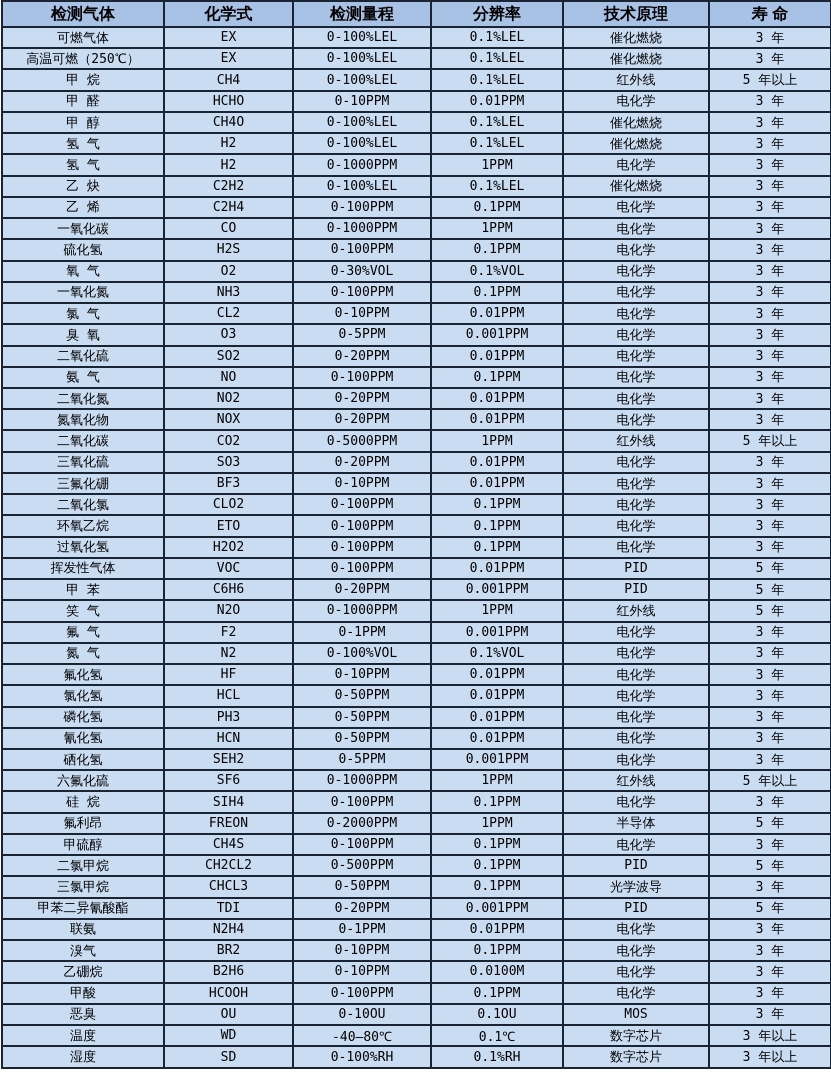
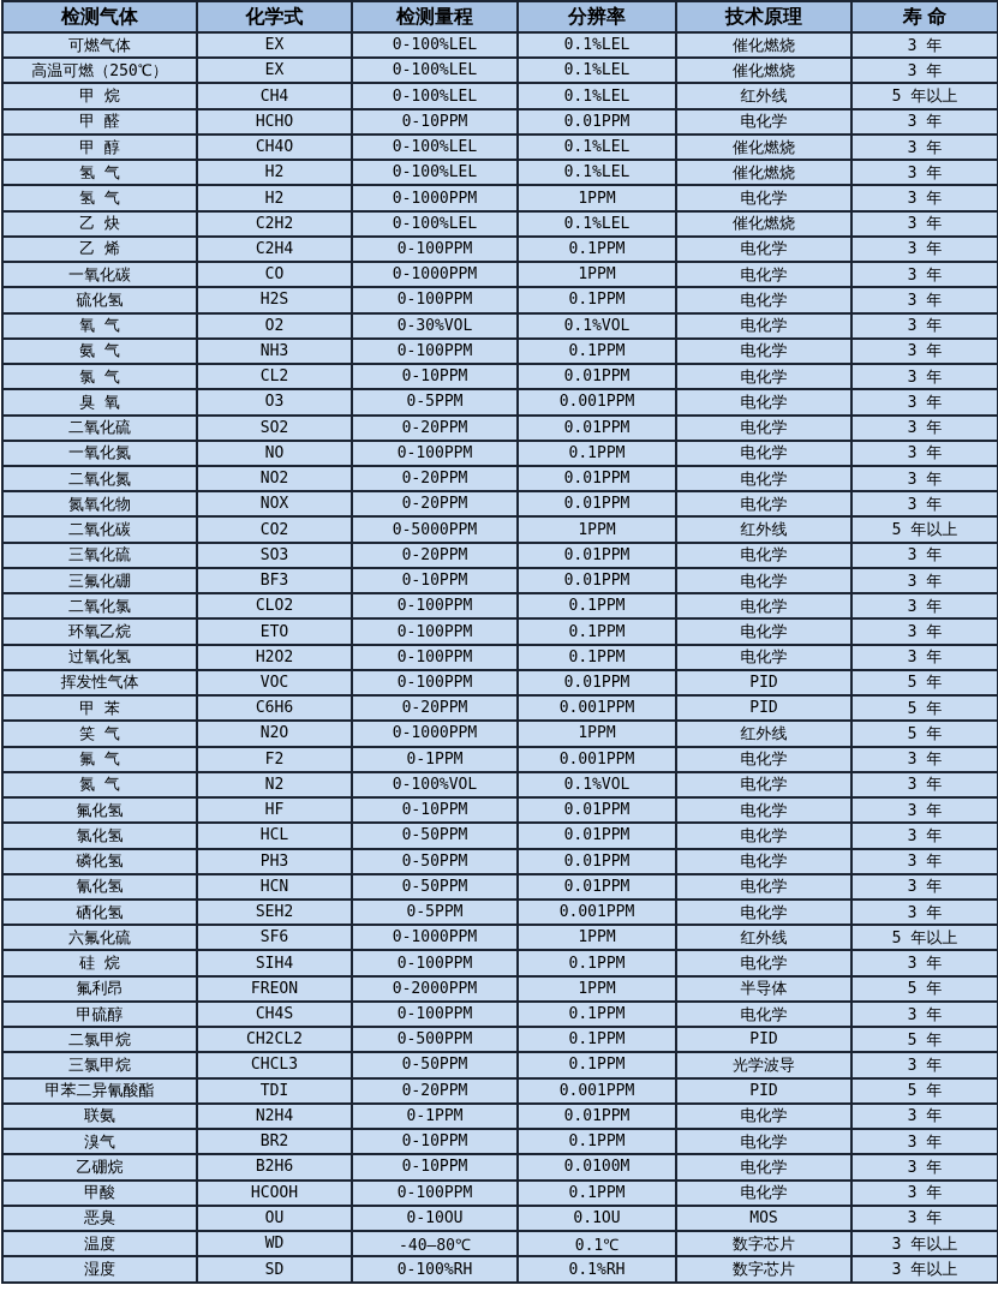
  检测气体	化学式	检测量程	分辨率	技术原理	寿 命
  可燃气体	EX	0-100%LEL	0.1%LEL	催化燃烧	3 年
  高温可燃（250℃）	EX	0-100%LEL	0.1%LEL	催化燃烧	3 年
  甲 烷	CH4	0-100%LEL	0.1%LEL	红外线	5 年以上
  甲 醛	HCHO	0-10PPM	0.01PPM	电化学	3 年
  甲 醇	CH4O	0-100%LEL	0.1%LEL	催化燃烧	3 年
  氢 气	H2	0-100%LEL	0.1%LEL	催化燃烧	3 年
  氢 气	H2	0-1000PPM	1PPM	电化学	3 年
  乙 炔	C2H2	0-100%LEL	0.1%LEL	催化燃烧	3 年
  乙 烯	C2H4	0-100PPM	0.1PPM	电化学	3 年
  一氧化碳	CO	0-1000PPM	1PPM	电化学	3 年
  硫化氢	H2S	0-100PPM	0.1PPM	电化学	3 年
  氧 气	O2	0-30%VOL	0.1%VOL	电化学	3 年
- 一氧化氮	NH3	0-100PPM	0.1PPM	电化学	3 年
+ 氨 气	NH3	0-100PPM	0.1PPM	电化学	3 年
  氯 气	CL2	0-10PPM	0.01PPM	电化学	3 年
  臭 氧	O3	0-5PPM	0.001PPM	电化学	3 年
  二氧化硫	SO2	0-20PPM	0.01PPM	电化学	3 年
- 氨 气	NO	0-100PPM	0.1PPM	电化学	3 年
+ 一氧化氮	NO	0-100PPM	0.1PPM	电化学	3 年
  二氧化氮	NO2	0-20PPM	0.01PPM	电化学	3 年
  氮氧化物	NOX	0-20PPM	0.01PPM	电化学	3 年
  二氧化碳	CO2	0-5000PPM	1PPM	红外线	5 年以上
  三氧化硫	SO3	0-20PPM	0.01PPM	电化学	3 年
  三氟化硼	BF3	0-10PPM	0.01PPM	电化学	3 年
  二氧化氯	CLO2	0-100PPM	0.1PPM	电化学	3 年
  环氧乙烷	ETO	0-100PPM	0.1PPM	电化学	3 年
  过氧化氢	H2O2	0-100PPM	0.1PPM	电化学	3 年
  挥发性气体	VOC	0-100PPM	0.01PPM	PID	5 年
  甲 苯	C6H6	0-20PPM	0.001PPM	PID	5 年
  笑 气	N2O	0-1000PPM	1PPM	红外线	5 年
  氟 气	F2	0-1PPM	0.001PPM	电化学	3 年
  氮 气	N2	0-100%VOL	0.1%VOL	电化学	3 年
  氟化氢	HF	0-10PPM	0.01PPM	电化学	3 年
  氯化氢	HCL	0-50PPM	0.01PPM	电化学	3 年
  磷化氢	PH3	0-50PPM	0.01PPM	电化学	3 年
  氰化氢	HCN	0-50PPM	0.01PPM	电化学	3 年
  硒化氢	SEH2	0-5PPM	0.001PPM	电化学	3 年
  六氟化硫	SF6	0-1000PPM	1PPM	红外线	5 年以上
  硅 烷	SIH4	0-100PPM	0.1PPM	电化学	3 年
  氟利昂	FREON	0-2000PPM	1PPM	半导体	5 年
  甲硫醇	CH4S	0-100PPM	0.1PPM	电化学	3 年
  二氯甲烷	CH2CL2	0-500PPM	0.1PPM	PID	5 年
  三氯甲烷	CHCL3	0-50PPM	0.1PPM	光学波导	3 年
  甲苯二异氰酸酯	TDI	0-20PPM	0.001PPM	PID	5 年
  联氨	N2H4	0-1PPM	0.01PPM	电化学	3 年
  溴气	BR2	0-10PPM	0.1PPM	电化学	3 年
  乙硼烷	B2H6	0-10PPM	0.0100M	电化学	3 年
  甲酸	HCOOH	0-100PPM	0.1PPM	电化学	3 年
  恶臭	OU	0-10OU	0.1OU	MOS	3 年
  温度	WD	-40—80℃	0.1℃	数字芯片	3 年以上
  湿度	SD	0-100%RH	0.1%RH	数字芯片	3 年以上
